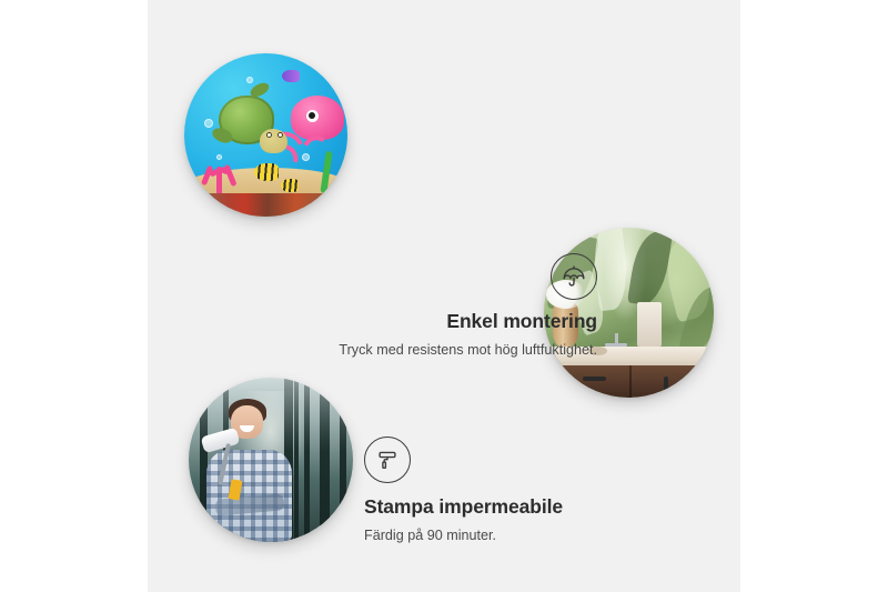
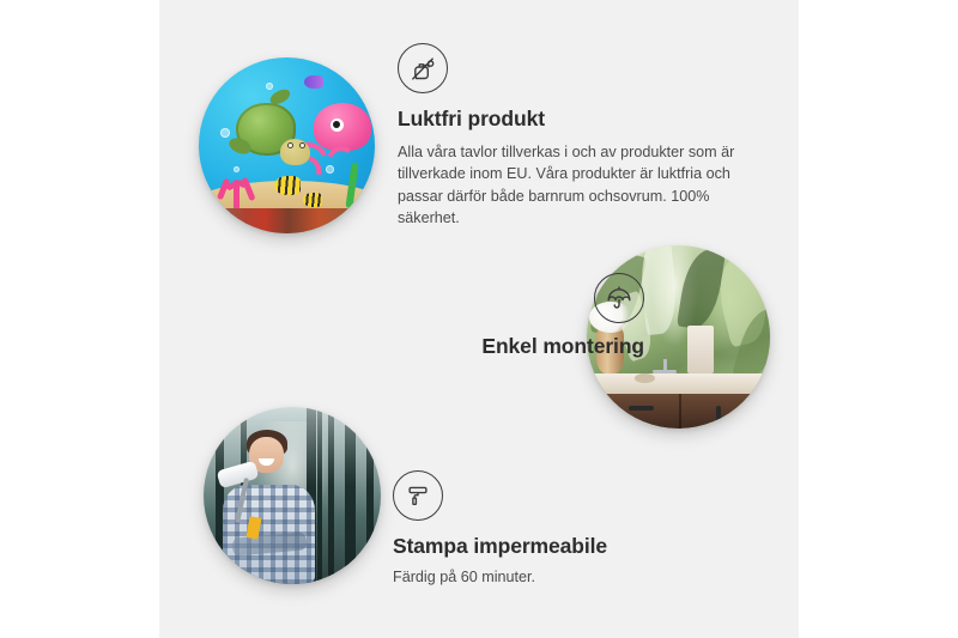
+ Luktfri produkt
+ Alla våra tavlor tillverkas i och av produkter som är tillverkade inom EU. Våra produkter är luktfria och passar därför både barnrum ochsovrum. 100% säkerhet.
  Enkel montering
- Tryck med resistens mot hög luftfuktighet.
  Stampa impermeabile
- Färdig på 90 minuter.
+ Färdig på 60 minuter.
